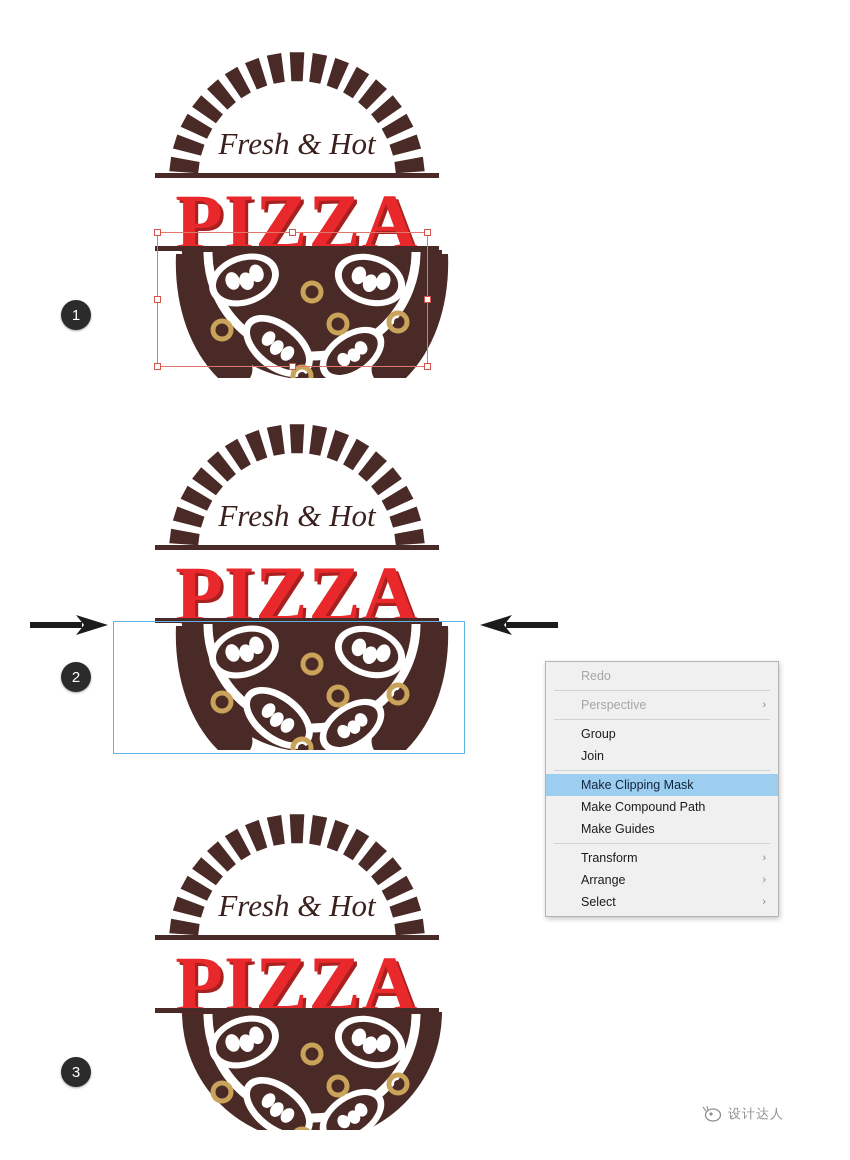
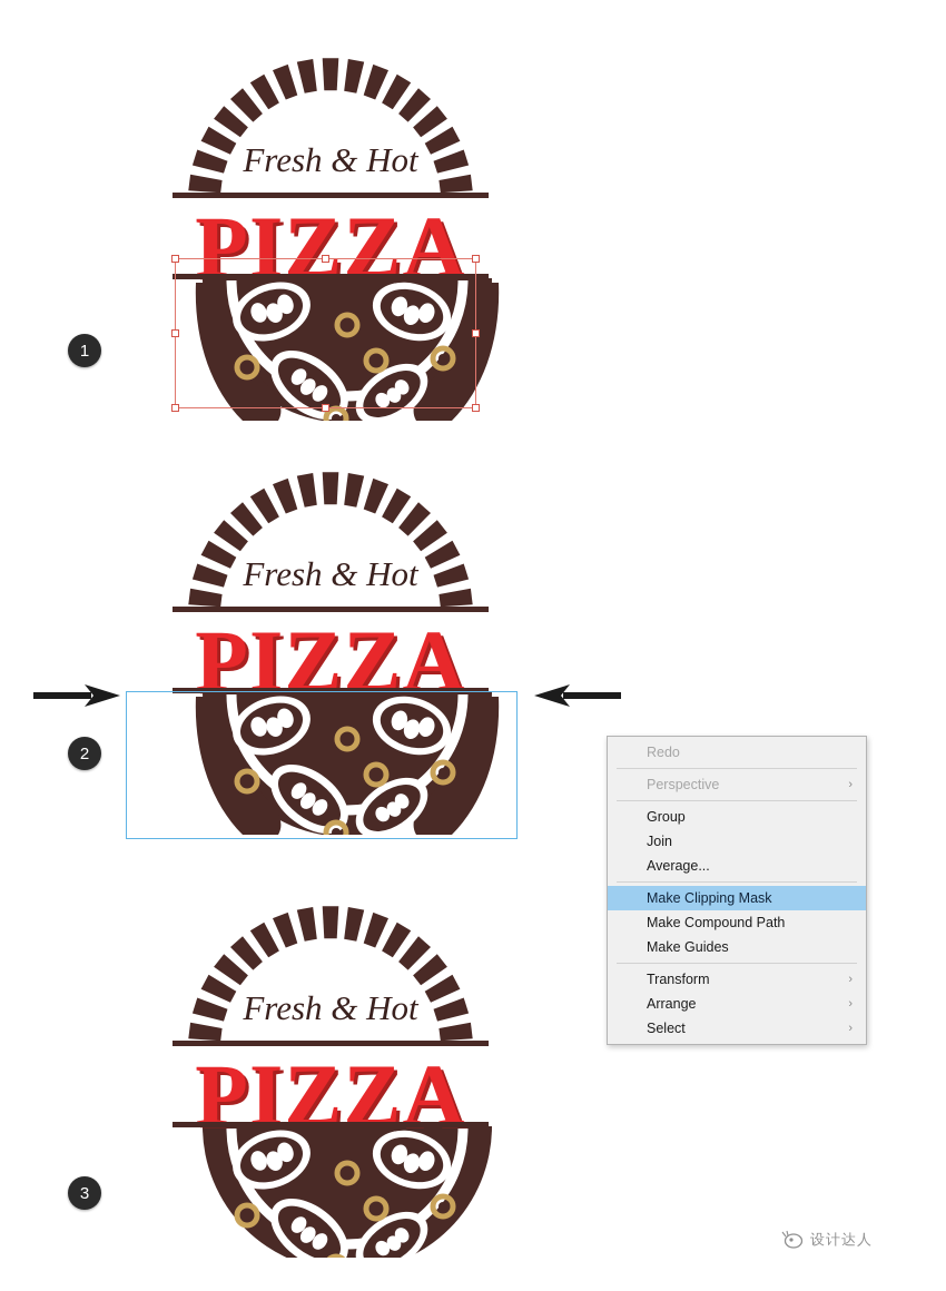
  1
  Fresh & Hot
  PIZZA
  2
  Fresh & Hot
  PIZZA
  3
  Fresh & Hot
  PIZZA
  Redo
  Perspective
  ›
  Group
  Join
+ Average...
  Make Clipping Mask
  Make Compound Path
  Make Guides
  Transform
  ›
  Arrange
  ›
  Select
  ›
  设计达人
